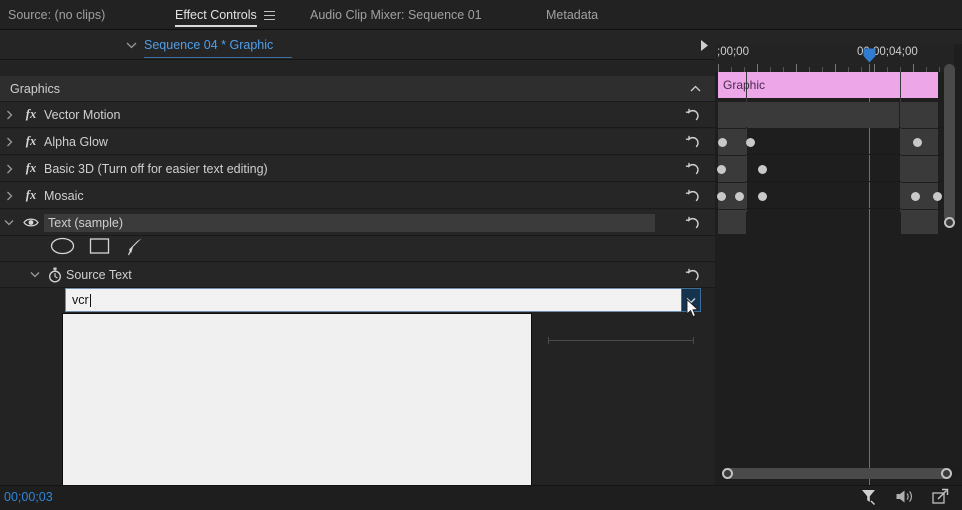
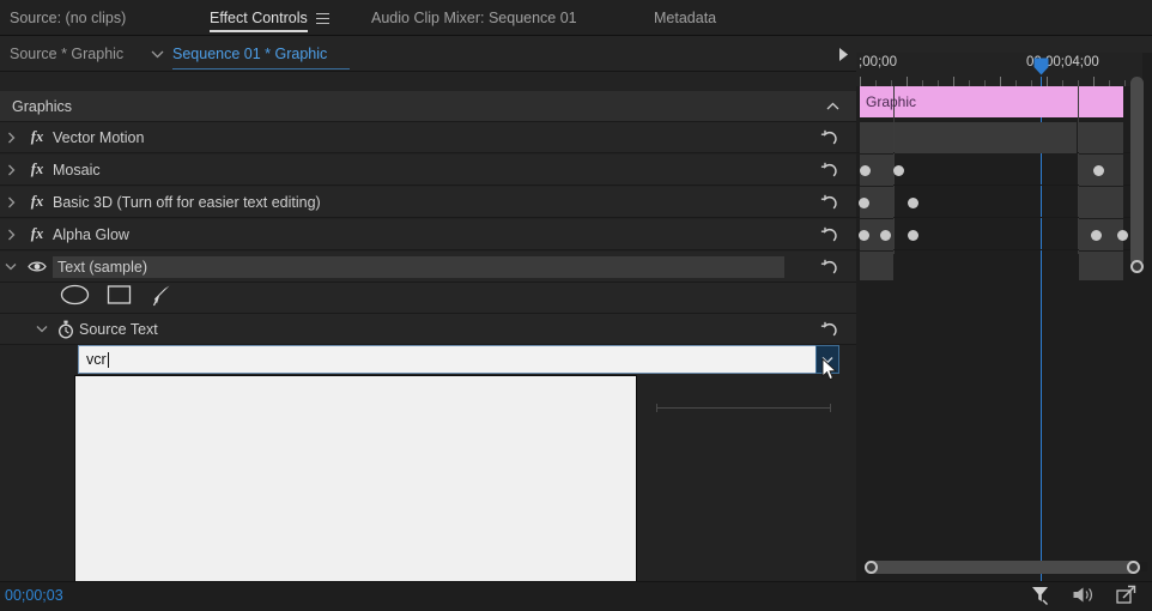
  Source: (no clips)
  Effect Controls
  Audio Clip Mixer: Sequence 01
  Metadata
+ Source * Graphic
- Sequence 04 * Graphic
+ Sequence 01 * Graphic
  Graphics
  fx
  Vector Motion
  fx
- Alpha Glow
+ Mosaic
  fx
  Basic 3D (Turn off for easier text editing)
  fx
- Mosaic
+ Alpha Glow
  Text (sample)
  Source Text
  vcr
  ;00;00
  000;04;00
  Grahic
  00;00;03
